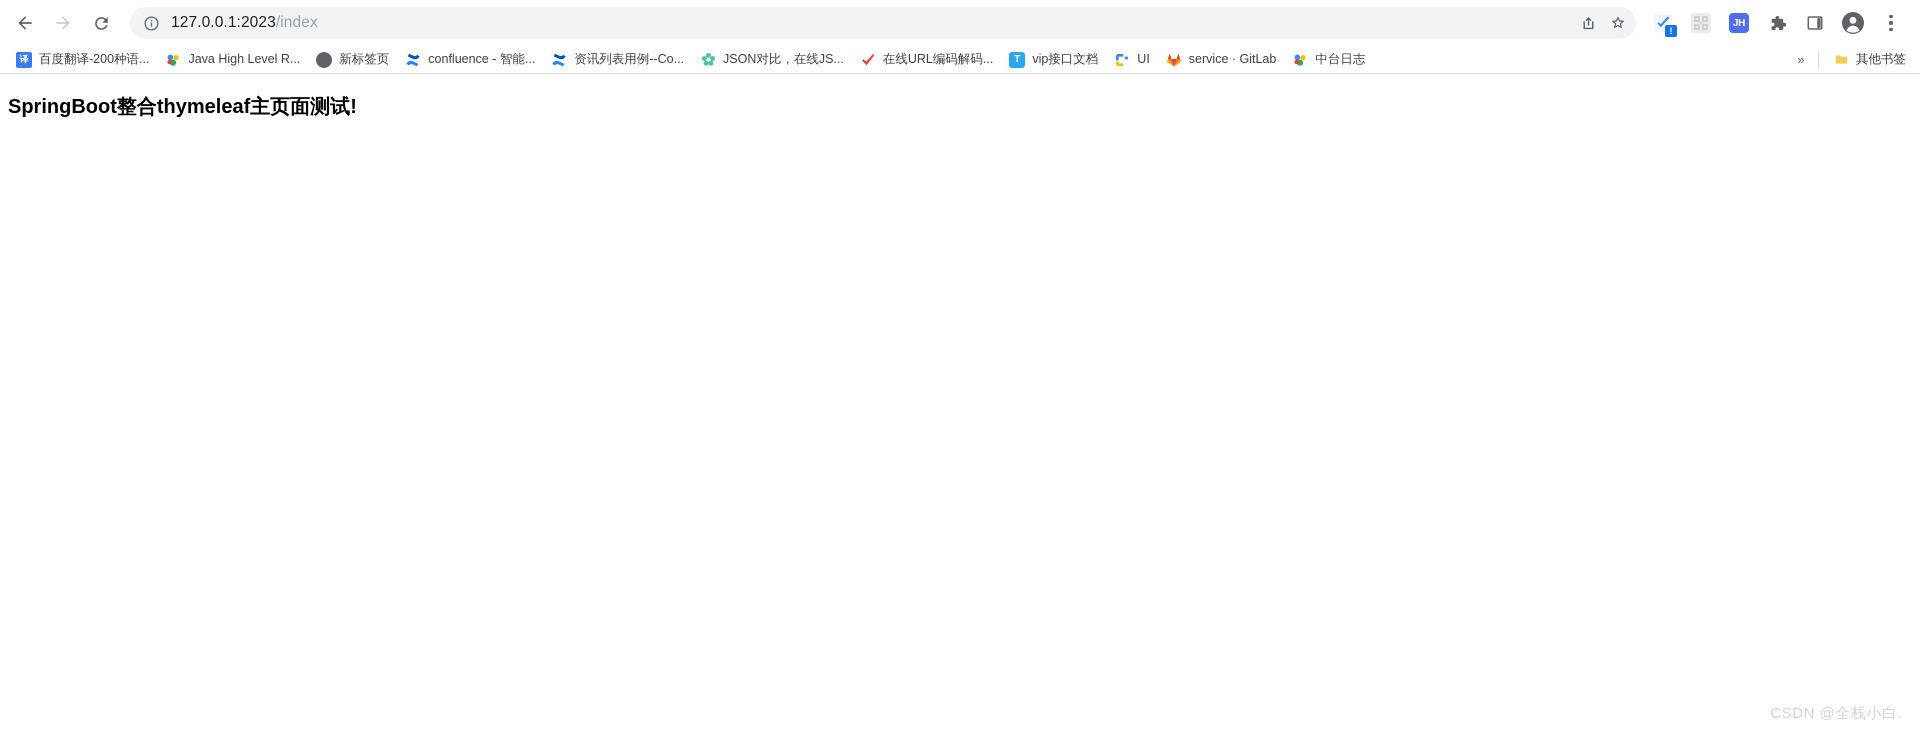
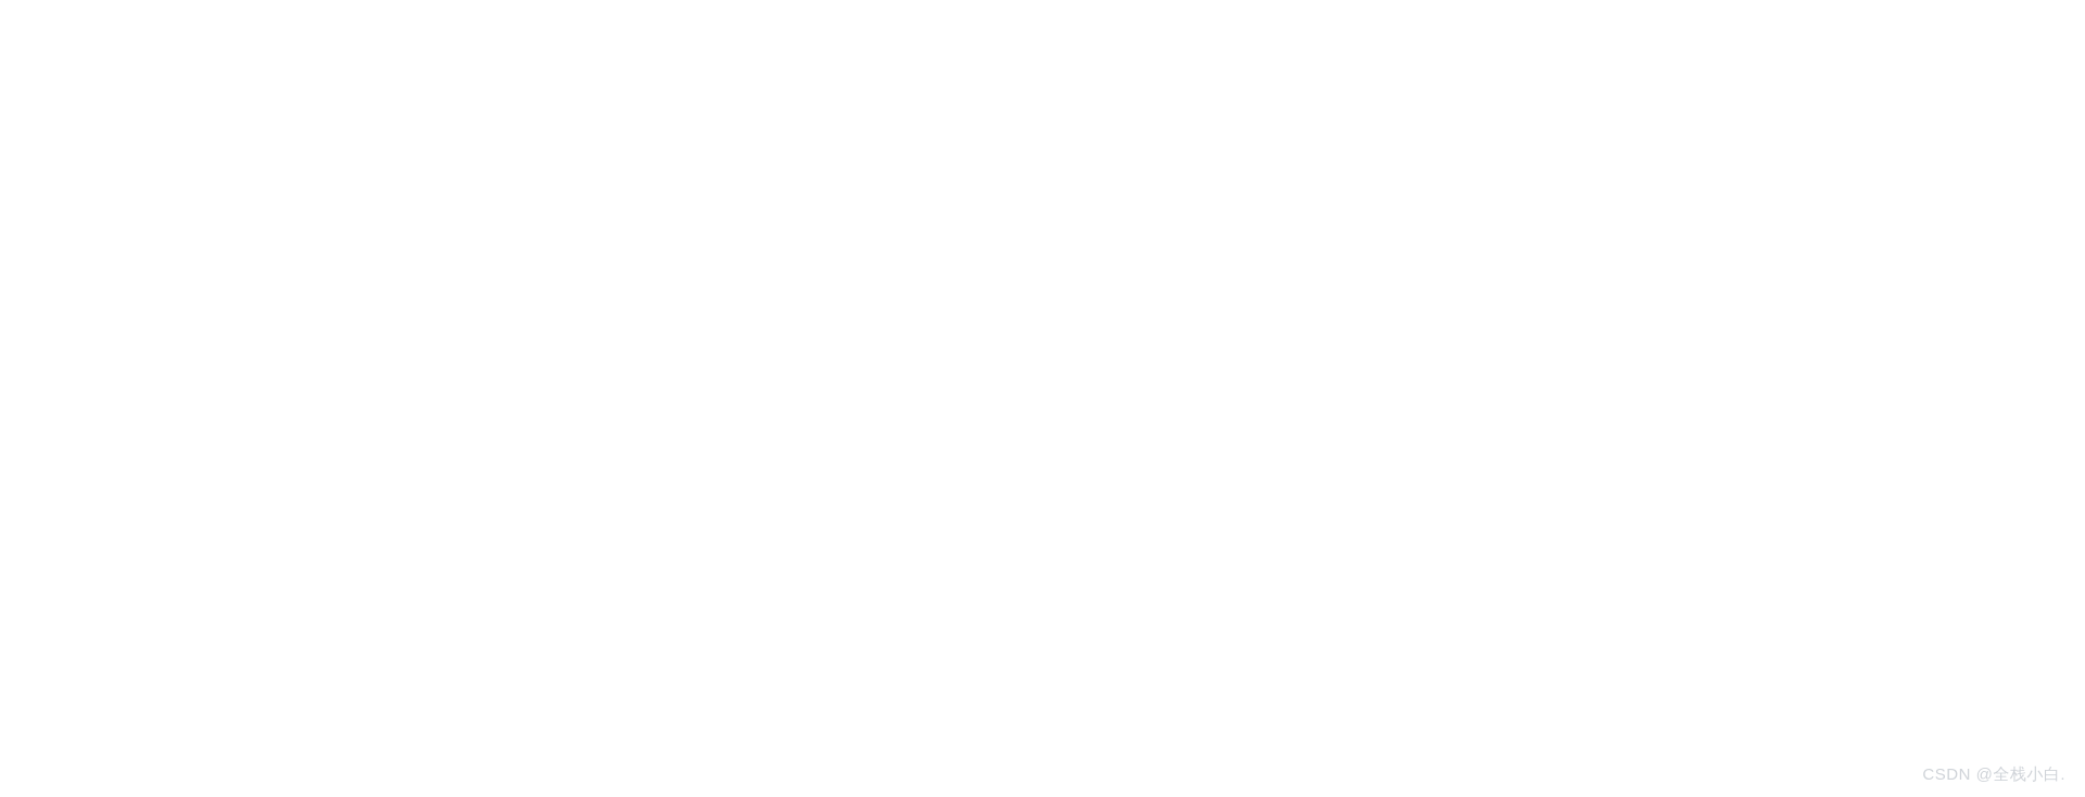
- 127.0.0.1:2023/index
- !
- JH
- 译
- 百度翻译-200种语...
- Java High Level R...
- 新标签页
- confluence - 智能...
- 资讯列表用例--Co...
- JSON对比，在线JS...
- 在线URL编码解码...
- T
- vip接口文档
- UI
- service · GitLab
- 中台日志
- »
- 其他书签
- SpringBoot整合thymeleaf主页面测试!
  CSDN @全栈小白.
